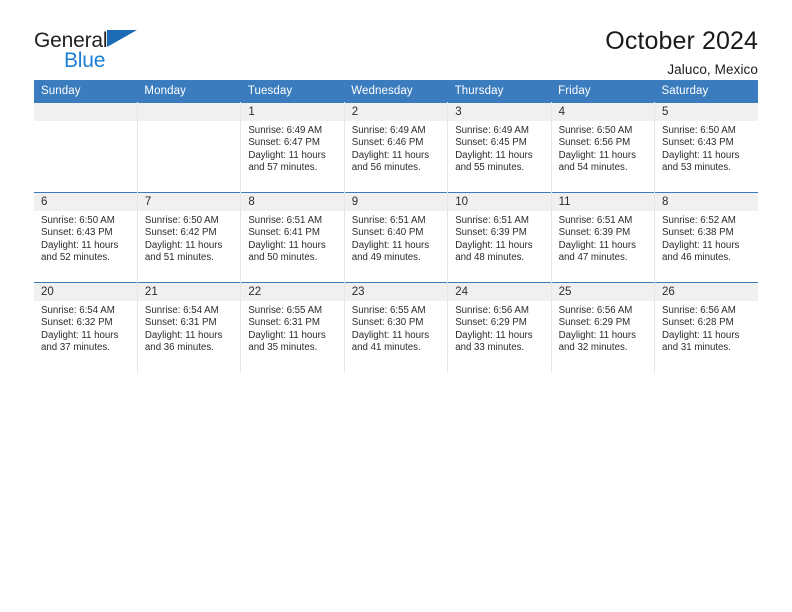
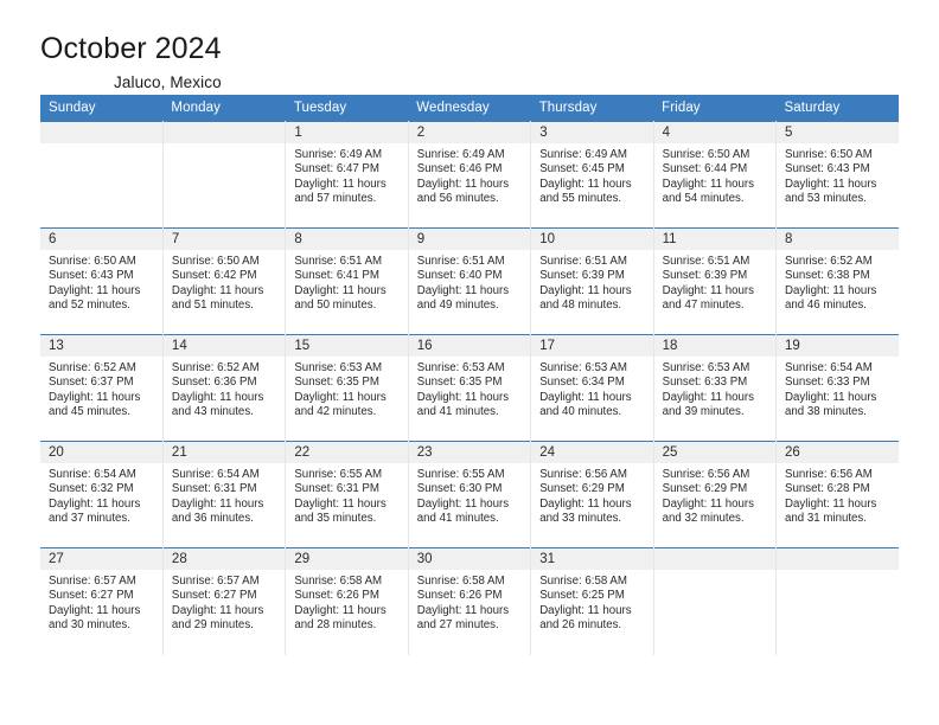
- General
- Blue
  October 2024
  Jaluco, Mexico
  Sunday	Monday	Tuesday	Wednesday	Thursday	Friday	Saturday
- 		1 Sunrise: 6:49 AM Sunset: 6:47 PM Daylight: 11 hours and 57 minutes.	2 Sunrise: 6:49 AM Sunset: 6:46 PM Daylight: 11 hours and 56 minutes.	3 Sunrise: 6:49 AM Sunset: 6:45 PM Daylight: 11 hours and 55 minutes.	4 Sunrise: 6:50 AM Sunset: 6:56 PM Daylight: 11 hours and 54 minutes.	5 Sunrise: 6:50 AM Sunset: 6:43 PM Daylight: 11 hours and 53 minutes.
+ 		1 Sunrise: 6:49 AM Sunset: 6:47 PM Daylight: 11 hours and 57 minutes.	2 Sunrise: 6:49 AM Sunset: 6:46 PM Daylight: 11 hours and 56 minutes.	3 Sunrise: 6:49 AM Sunset: 6:45 PM Daylight: 11 hours and 55 minutes.	4 Sunrise: 6:50 AM Sunset: 6:44 PM Daylight: 11 hours and 54 minutes.	5 Sunrise: 6:50 AM Sunset: 6:43 PM Daylight: 11 hours and 53 minutes.
  6 Sunrise: 6:50 AM Sunset: 6:43 PM Daylight: 11 hours and 52 minutes.	7 Sunrise: 6:50 AM Sunset: 6:42 PM Daylight: 11 hours and 51 minutes.	8 Sunrise: 6:51 AM Sunset: 6:41 PM Daylight: 11 hours and 50 minutes.	9 Sunrise: 6:51 AM Sunset: 6:40 PM Daylight: 11 hours and 49 minutes.	10 Sunrise: 6:51 AM Sunset: 6:39 PM Daylight: 11 hours and 48 minutes.	11 Sunrise: 6:51 AM Sunset: 6:39 PM Daylight: 11 hours and 47 minutes.	8 Sunrise: 6:52 AM Sunset: 6:38 PM Daylight: 11 hours and 46 minutes.
+ 13 Sunrise: 6:52 AM Sunset: 6:37 PM Daylight: 11 hours and 45 minutes.	14 Sunrise: 6:52 AM Sunset: 6:36 PM Daylight: 11 hours and 43 minutes.	15 Sunrise: 6:53 AM Sunset: 6:35 PM Daylight: 11 hours and 42 minutes.	16 Sunrise: 6:53 AM Sunset: 6:35 PM Daylight: 11 hours and 41 minutes.	17 Sunrise: 6:53 AM Sunset: 6:34 PM Daylight: 11 hours and 40 minutes.	18 Sunrise: 6:53 AM Sunset: 6:33 PM Daylight: 11 hours and 39 minutes.	19 Sunrise: 6:54 AM Sunset: 6:33 PM Daylight: 11 hours and 38 minutes.
  20 Sunrise: 6:54 AM Sunset: 6:32 PM Daylight: 11 hours and 37 minutes.	21 Sunrise: 6:54 AM Sunset: 6:31 PM Daylight: 11 hours and 36 minutes.	22 Sunrise: 6:55 AM Sunset: 6:31 PM Daylight: 11 hours and 35 minutes.	23 Sunrise: 6:55 AM Sunset: 6:30 PM Daylight: 11 hours and 41 minutes.	24 Sunrise: 6:56 AM Sunset: 6:29 PM Daylight: 11 hours and 33 minutes.	25 Sunrise: 6:56 AM Sunset: 6:29 PM Daylight: 11 hours and 32 minutes.	26 Sunrise: 6:56 AM Sunset: 6:28 PM Daylight: 11 hours and 31 minutes.
+ 27 Sunrise: 6:57 AM Sunset: 6:27 PM Daylight: 11 hours and 30 minutes.	28 Sunrise: 6:57 AM Sunset: 6:27 PM Daylight: 11 hours and 29 minutes.	29 Sunrise: 6:58 AM Sunset: 6:26 PM Daylight: 11 hours and 28 minutes.	30 Sunrise: 6:58 AM Sunset: 6:26 PM Daylight: 11 hours and 27 minutes.	31 Sunrise: 6:58 AM Sunset: 6:25 PM Daylight: 11 hours and 26 minutes.
